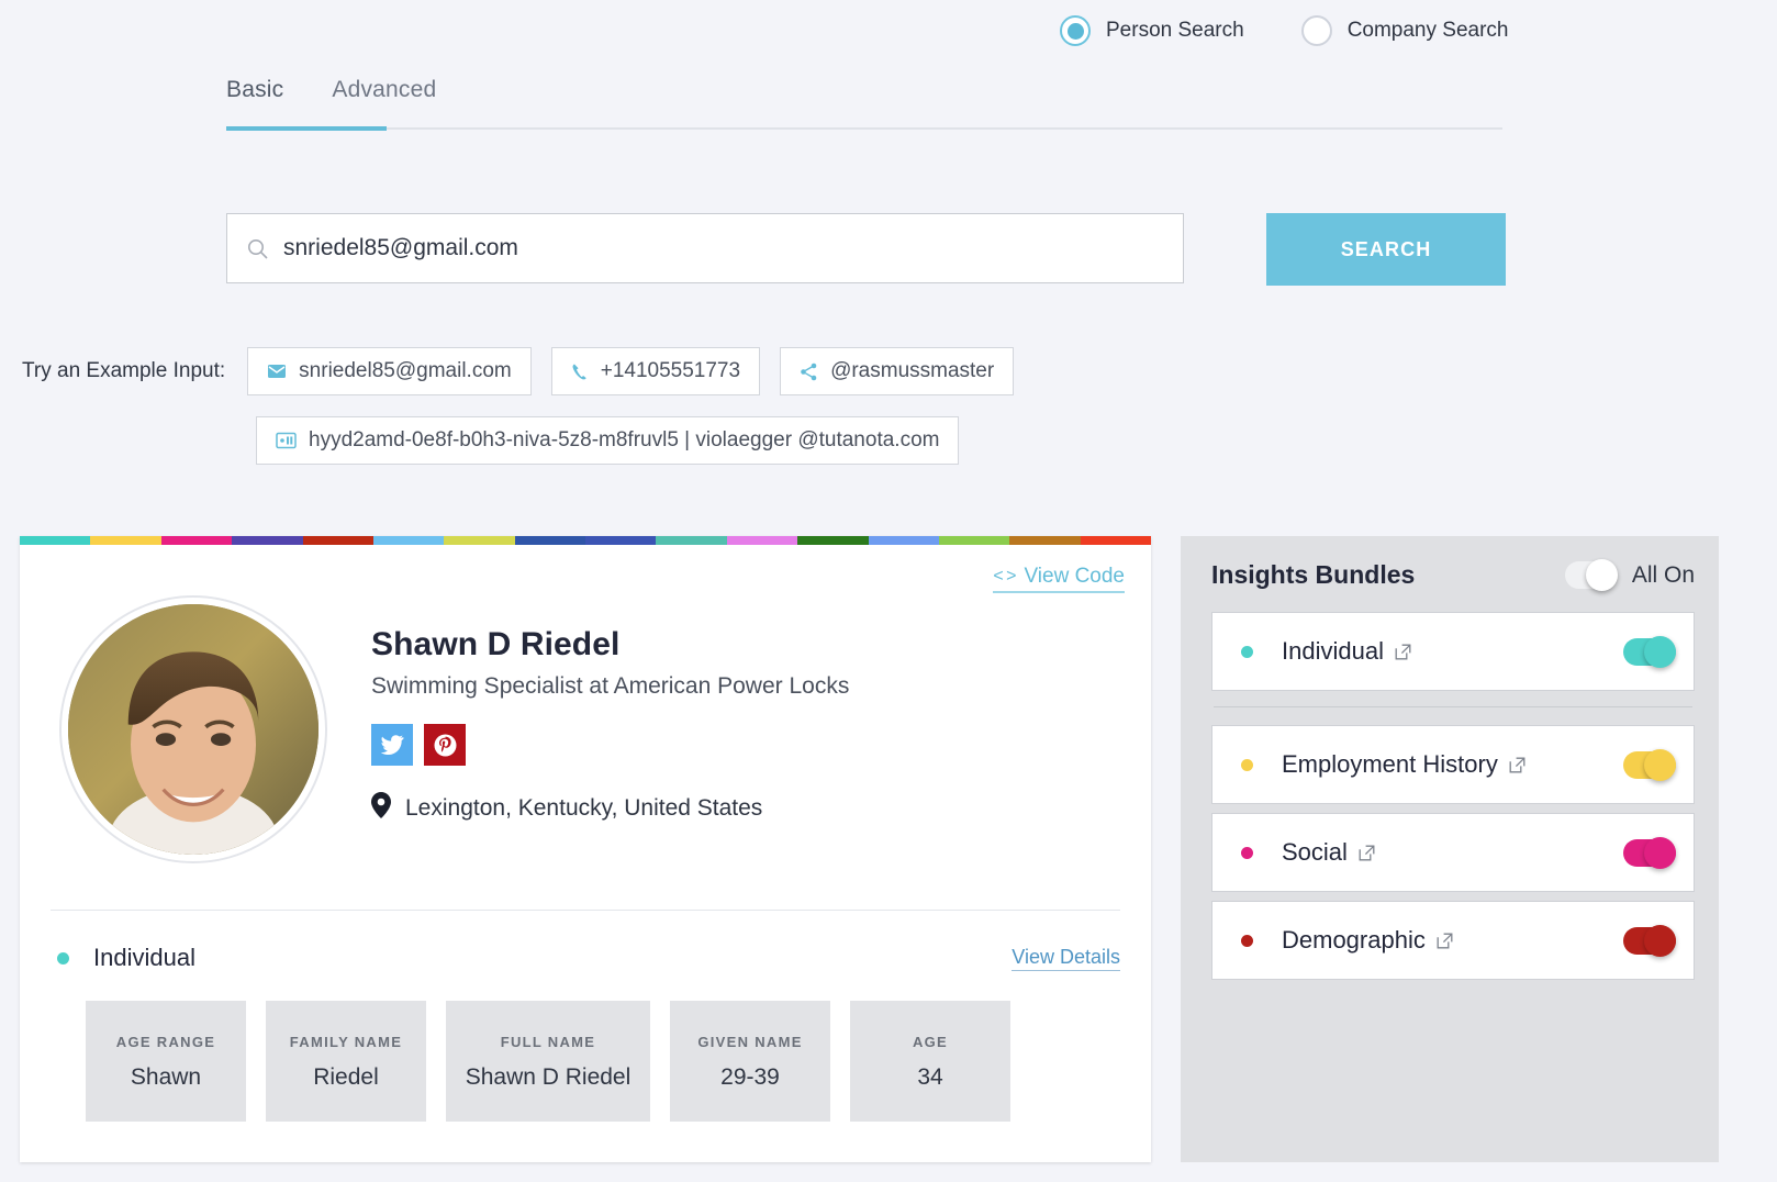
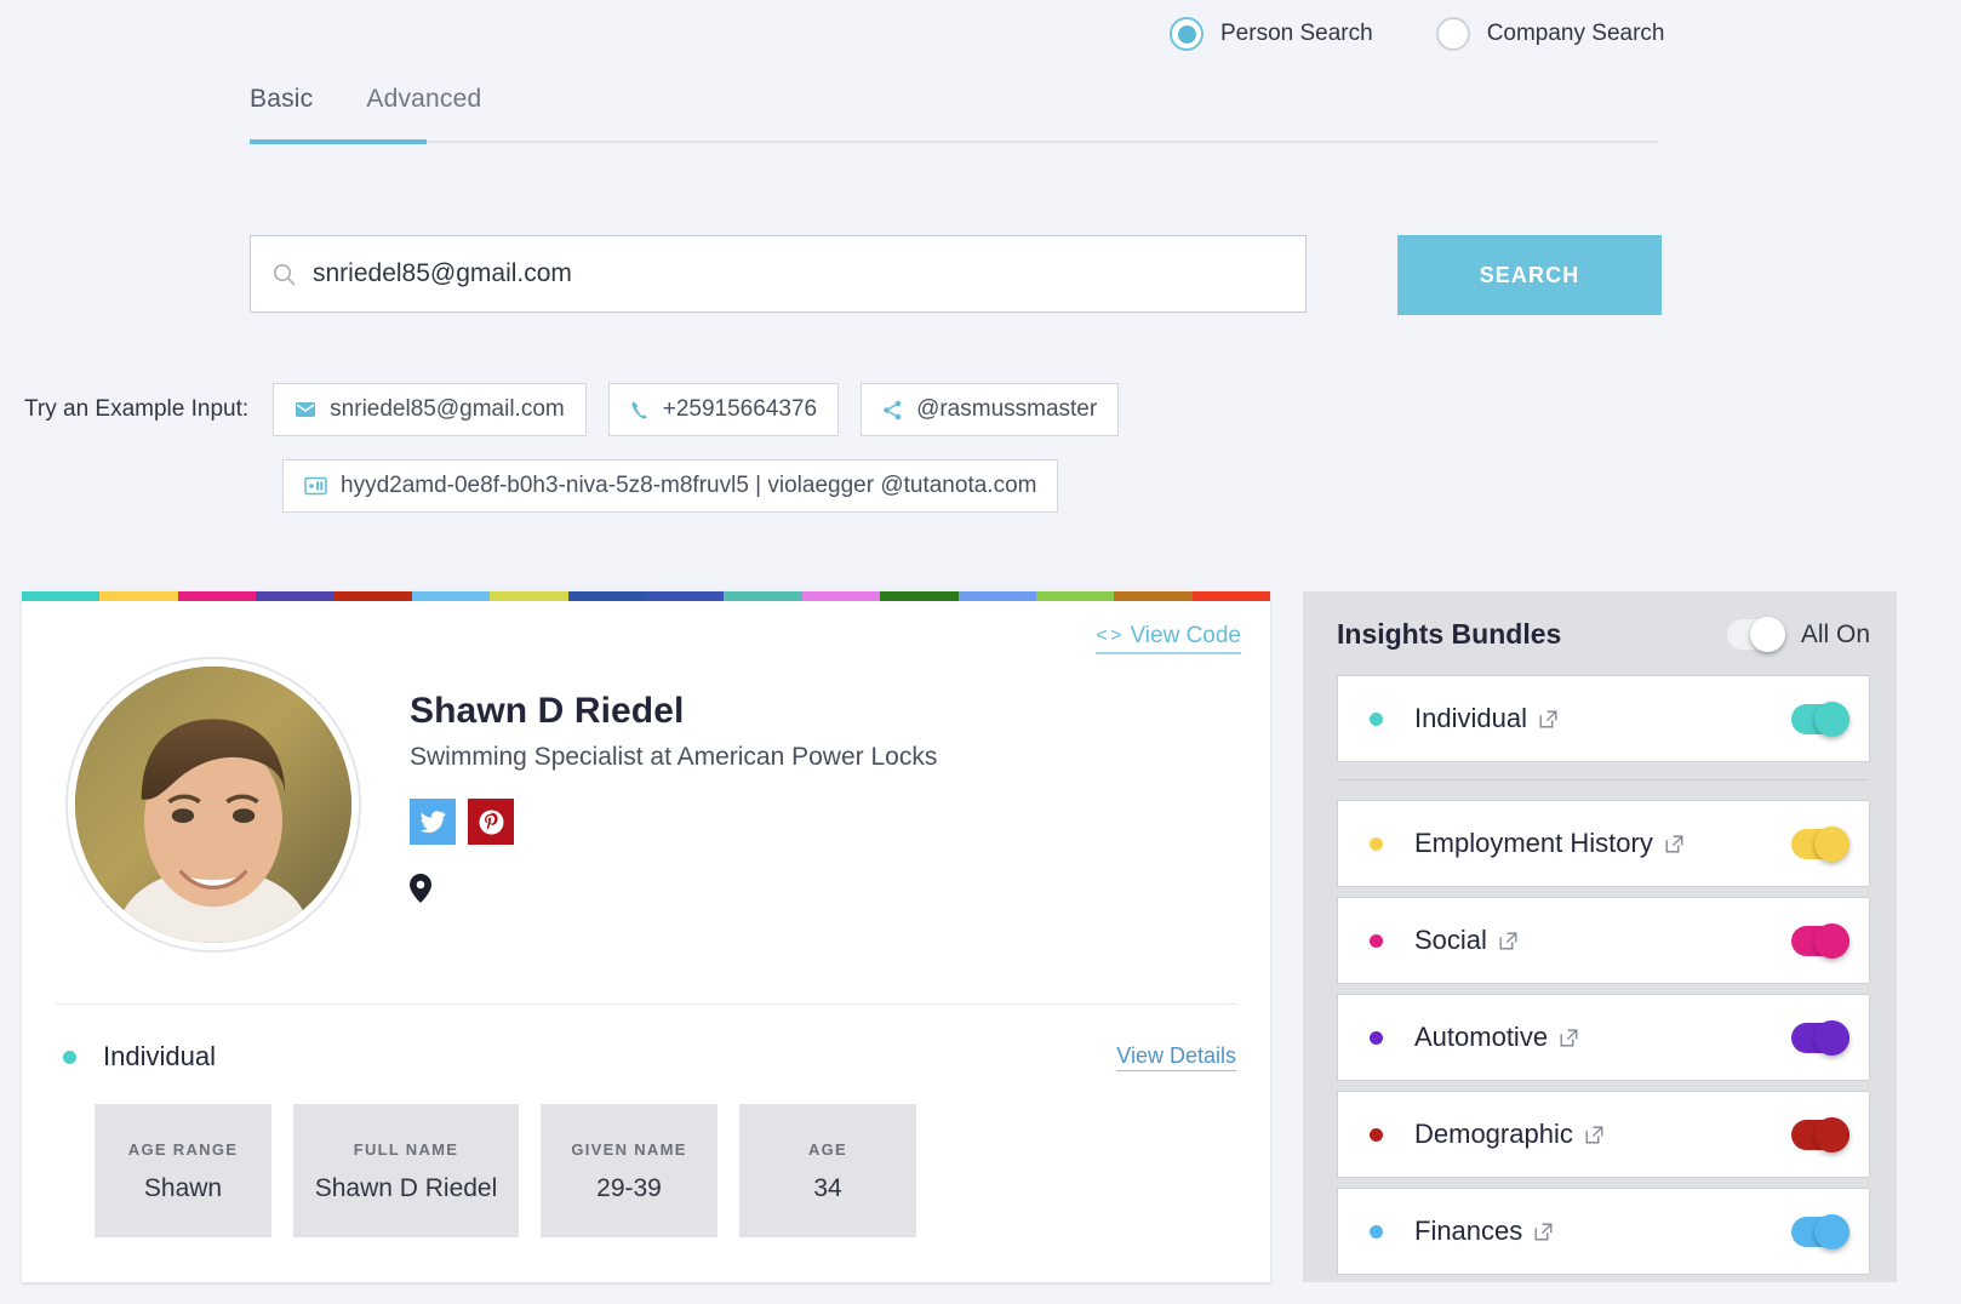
  Person Search
  Company Search
  Basic
  Advanced
  snriedel85@gmail.com
  SEARCH
  Try an Example Input:
  snriedel85@gmail.com
- +14105551773
+ +25915664376
  @rasmussmaster
  hyyd2amd-0e8f-b0h3-niva-5z8-m8fruvl5 | violaegger @tutanota.com
  < >
  View Code
  Shawn D Riedel
  Swimming Specialist at American Power Locks
- Lexington, Kentucky, United States
  Individual
  View Details
  AGE RANGE
  Shawn
- FAMILY NAME
- Riedel
  FULL NAME
  Shawn D Riedel
  GIVEN NAME
  29-39
  AGE
  34
  Insights Bundles
  All On
  Individual
  Employment History
  Social
+ Automotive
  Demographic
+ Finances
